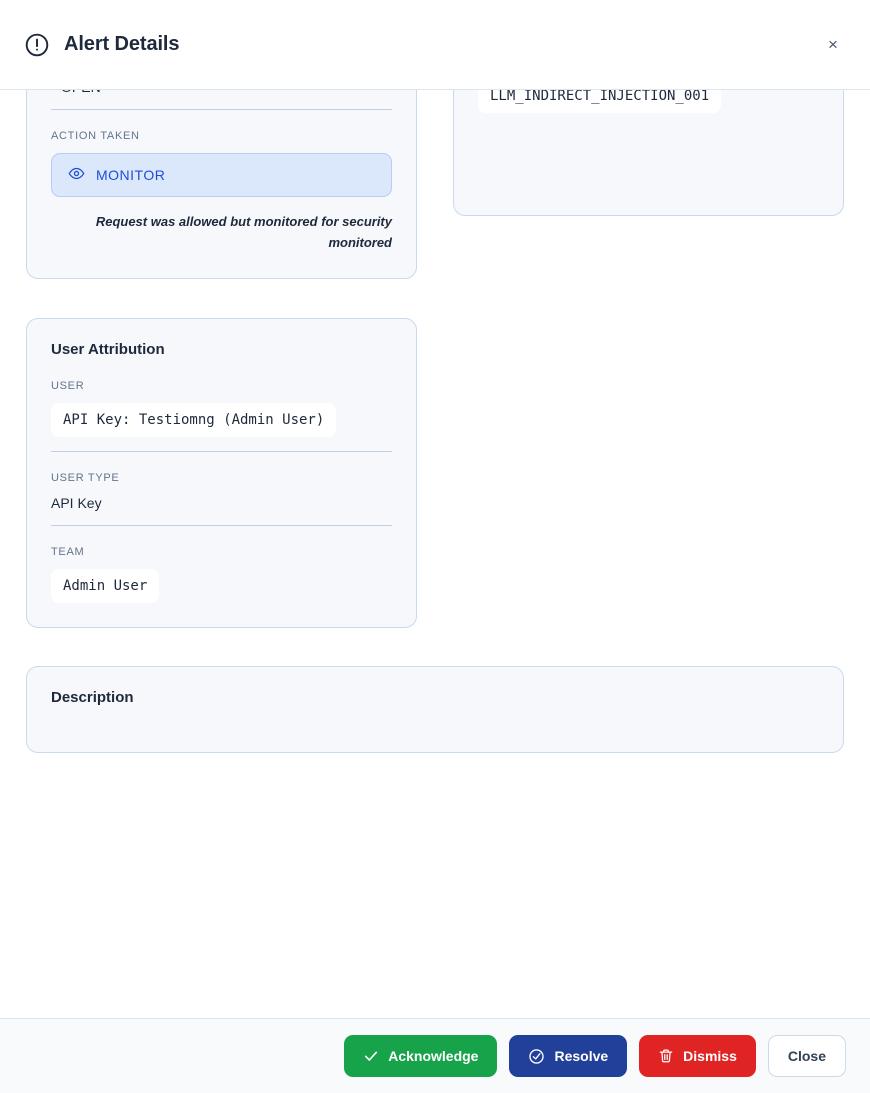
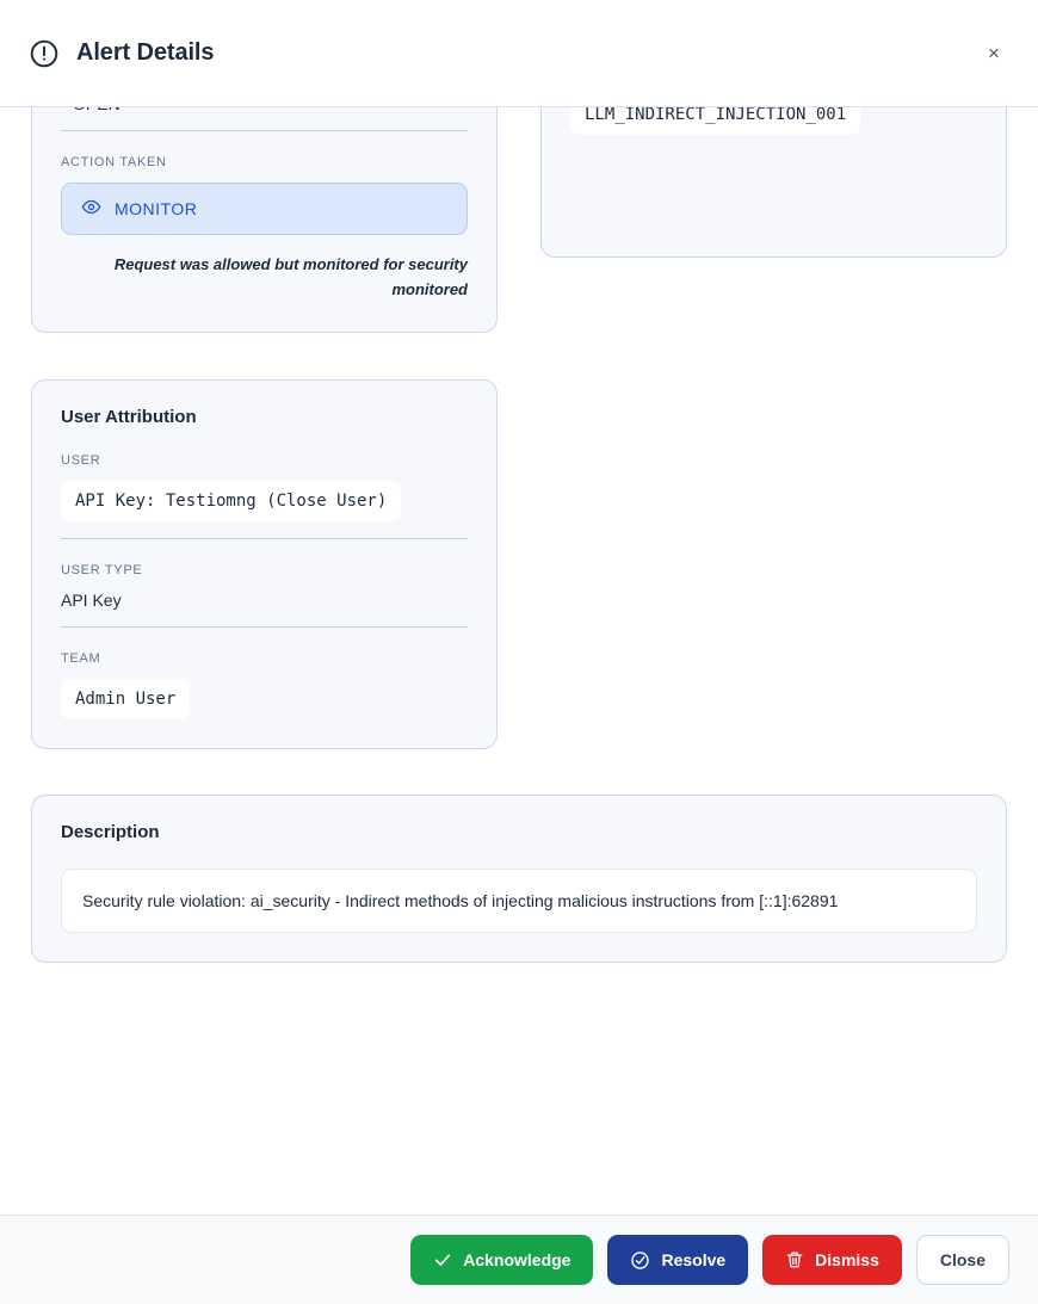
  Alert Details
  ×
  ACTION TAKEN
  MONITOR
  Request was allowed but monitored for security monitored
  LLM_INDIRECT_INJECTION_001
  User Attribution
  USER
- API Key: Testiomng (Admin User)
+ API Key: Testiomng (Close User)
  USER TYPE
  API Key
  TEAM
  Admin User
  Description
+ Security rule violation: ai_security - Indirect methods of injecting malicious instructions from [::1]:62891
  Acknowledge
  Resolve
  Dismiss
  Close
